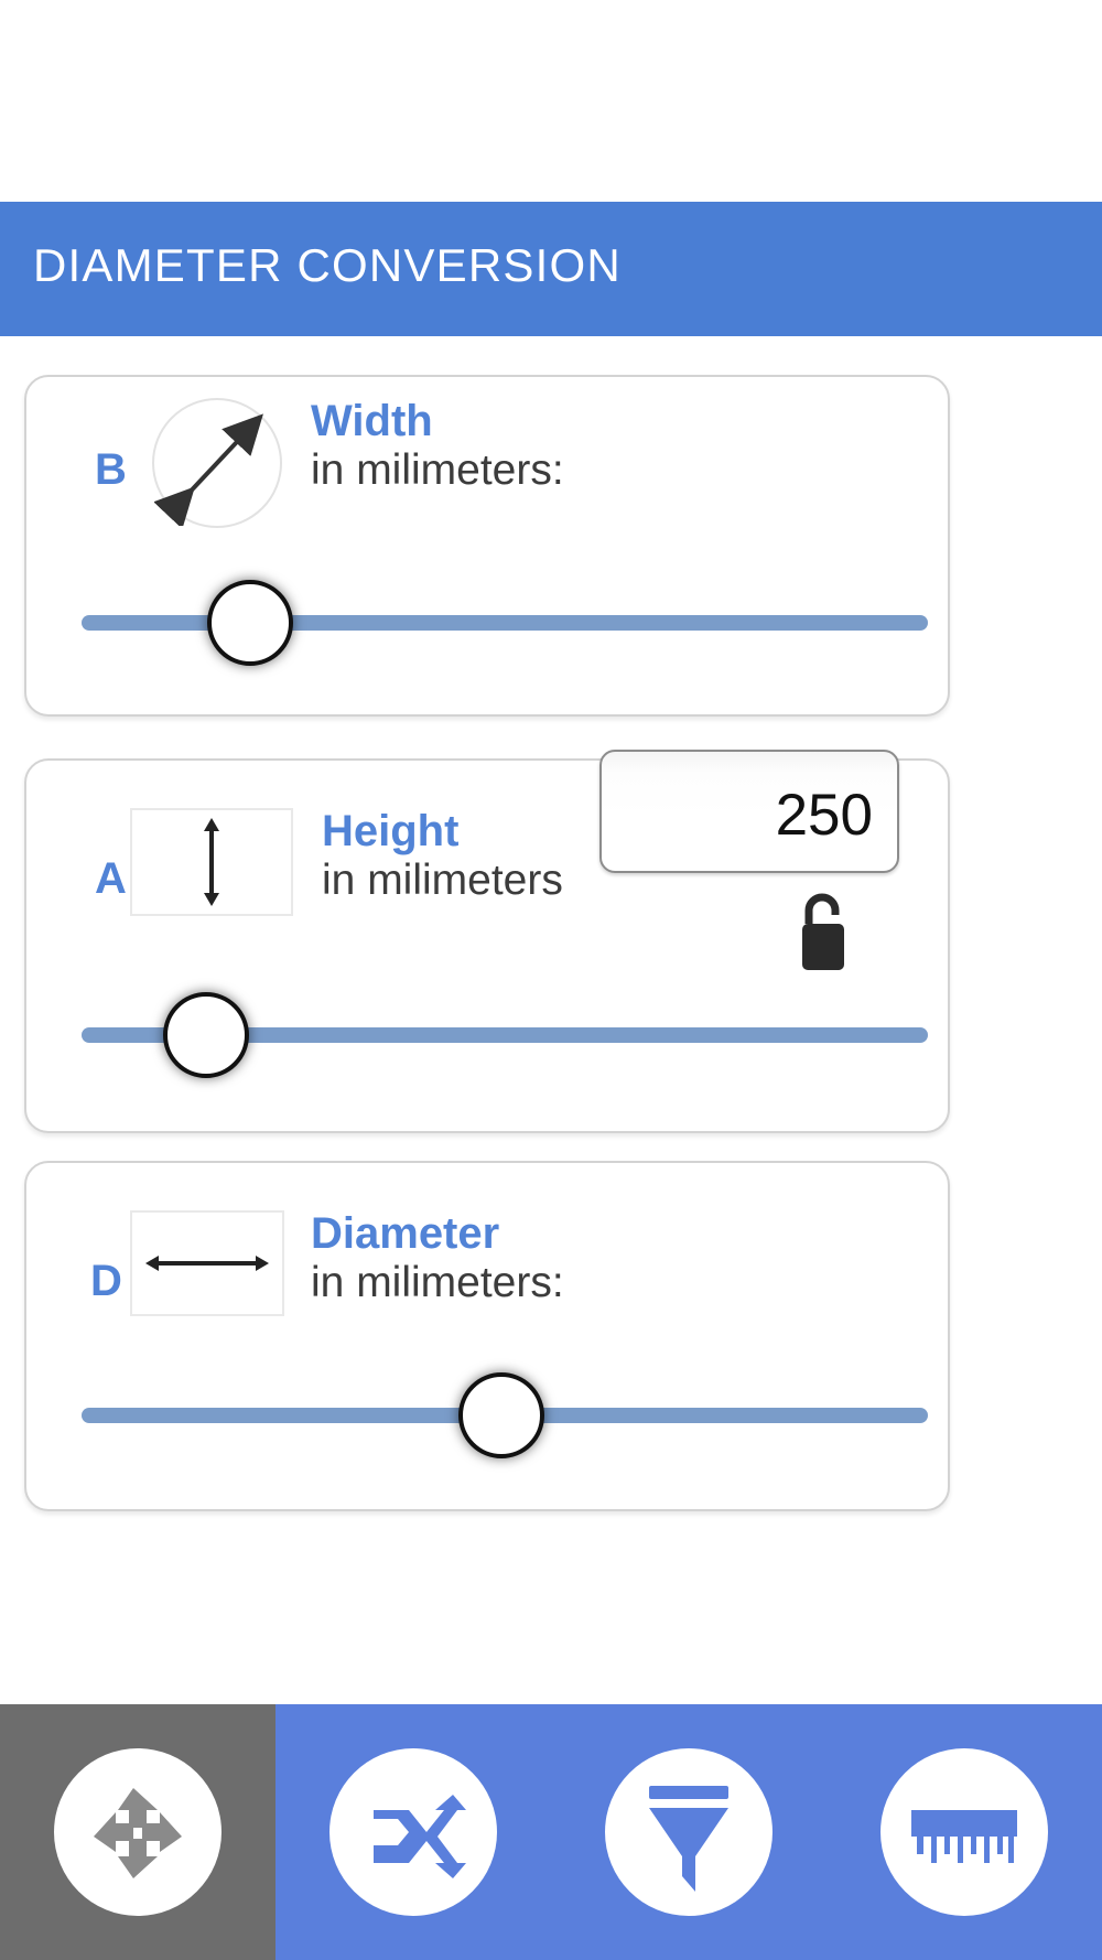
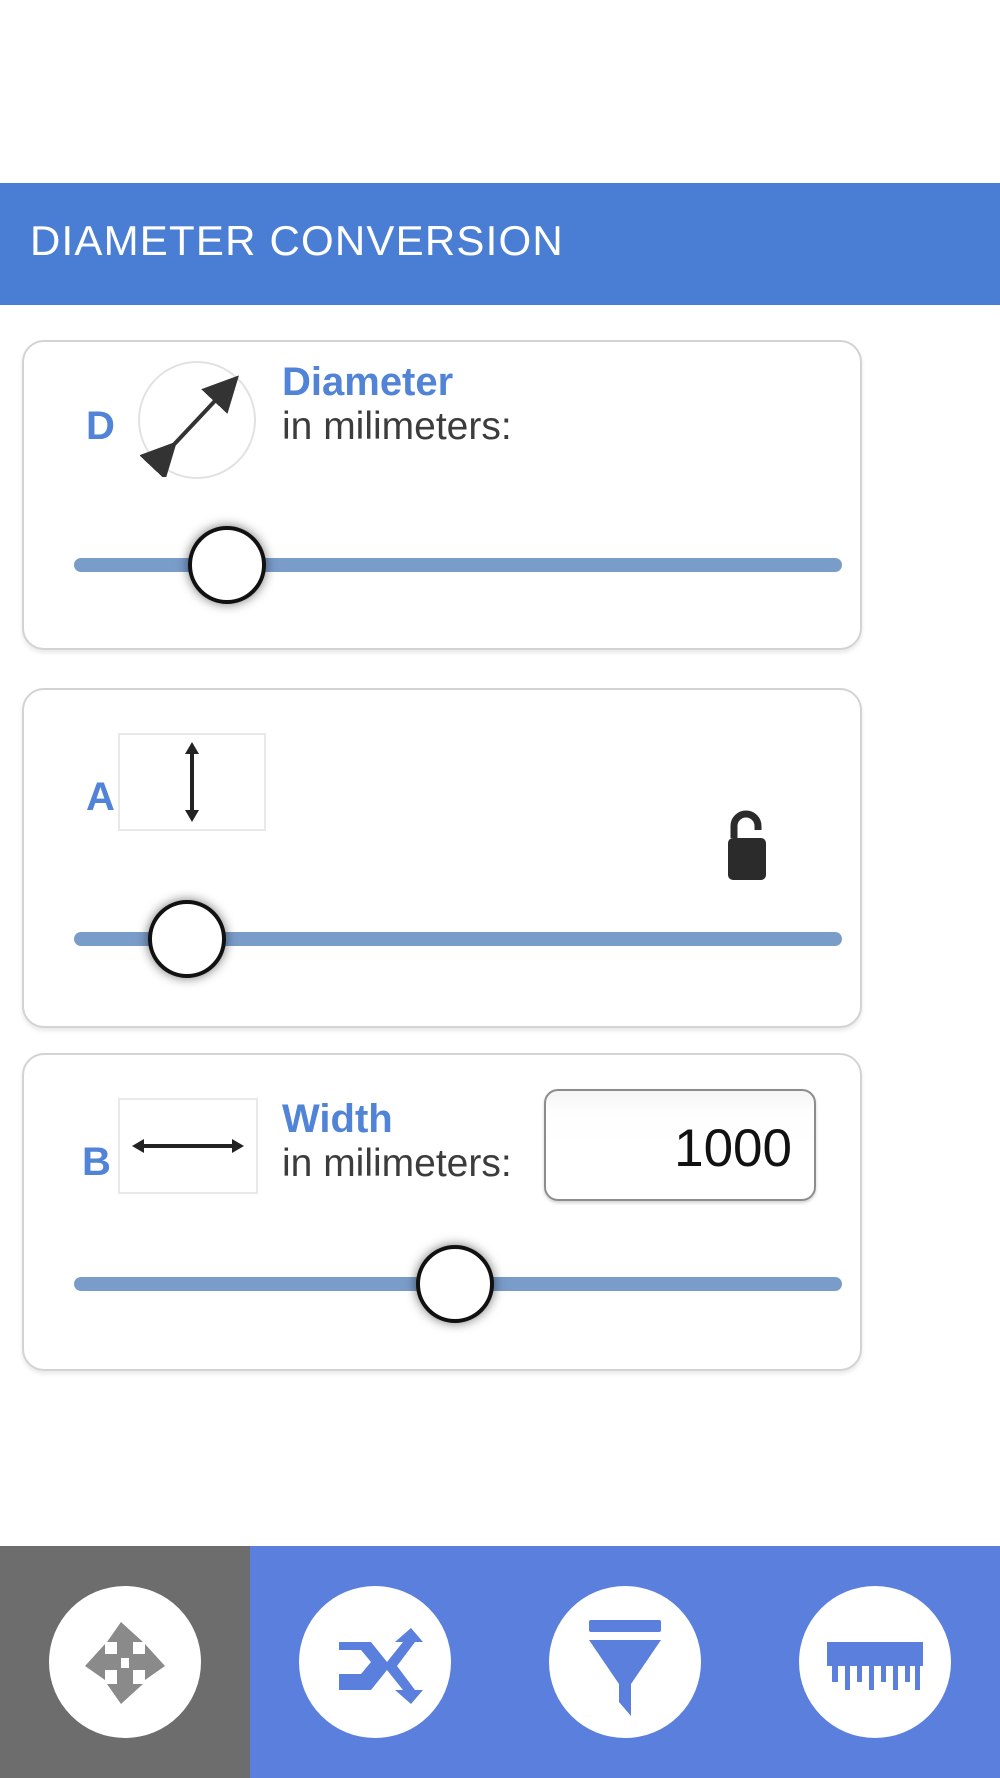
  DIAMETER CONVERSION
- B
+ D
- Width
+ Diameter
  in milimeters:
  A
- Height
- in milimeters
- 250
- D
+ B
- Diameter
+ Width
  in milimeters:
+ 1000
